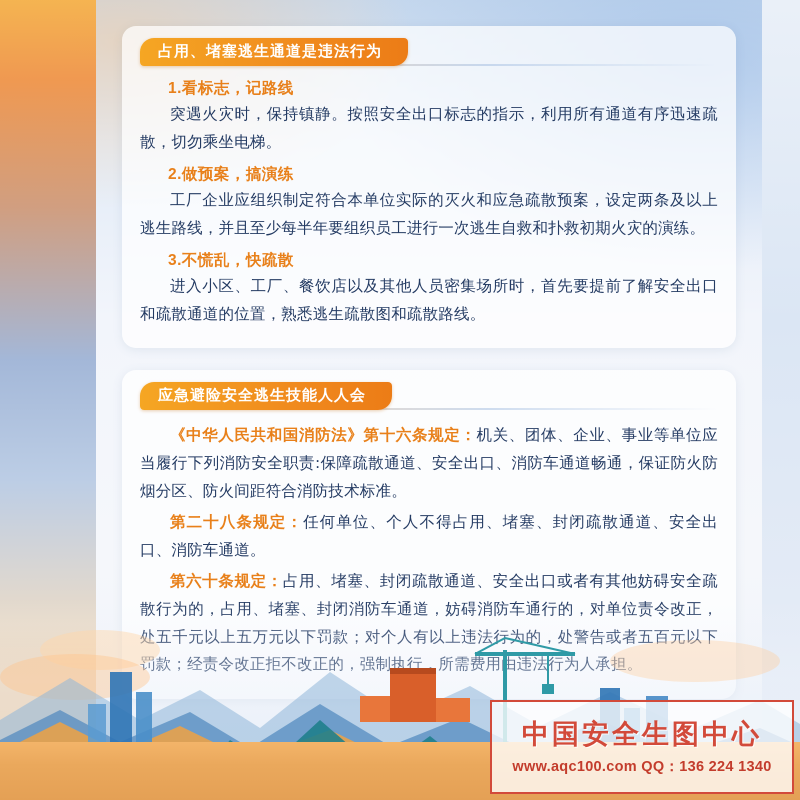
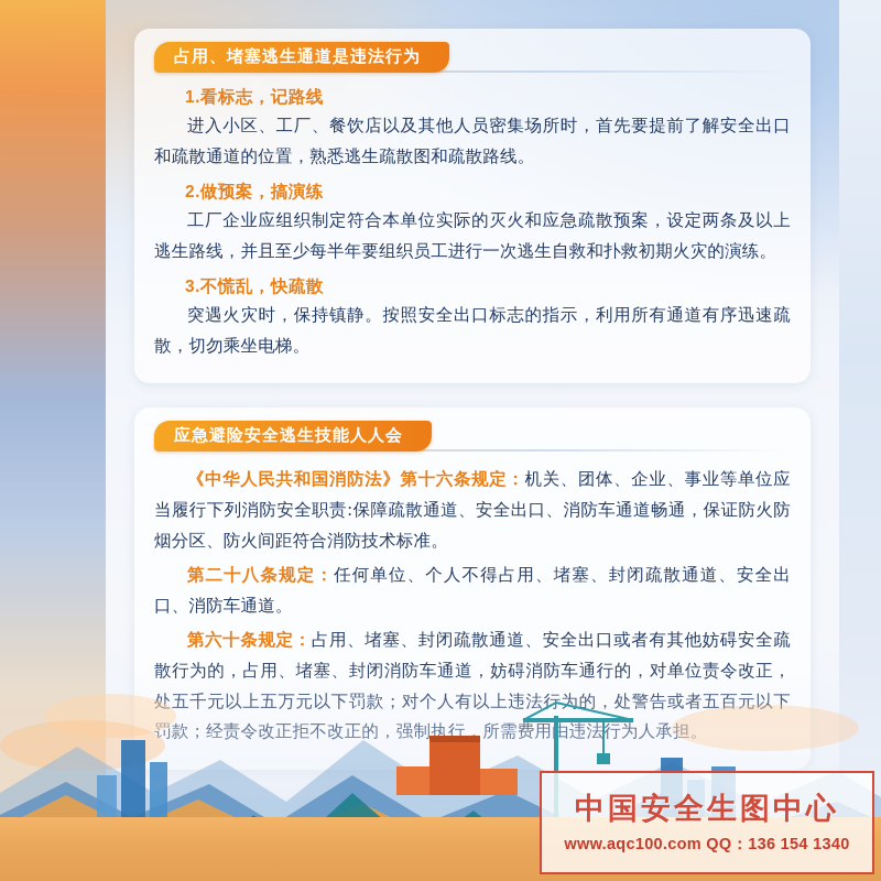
  占用、堵塞逃生通道是违法行为
  1.看标志，记路线
- 突遇火灾时，保持镇静。按照安全出口标志的指示，利用所有通道有序迅速疏散，切勿乘坐电梯。
+ 进入小区、工厂、餐饮店以及其他人员密集场所时，首先要提前了解安全出口和疏散通道的位置，熟悉逃生疏散图和疏散路线。
  2.做预案，搞演练
  工厂企业应组织制定符合本单位实际的灭火和应急疏散预案，设定两条及以上逃生路线，并且至少每半年要组织员工进行一次逃生自救和扑救初期火灾的演练。
  3.不慌乱，快疏散
- 进入小区、工厂、餐饮店以及其他人员密集场所时，首先要提前了解安全出口和疏散通道的位置，熟悉逃生疏散图和疏散路线。
+ 突遇火灾时，保持镇静。按照安全出口标志的指示，利用所有通道有序迅速疏散，切勿乘坐电梯。
  应急避险安全逃生技能人人会
  《中华人民共和国消防法》第十六条规定：机关、团体、企业、事业等单位应当履行下列消防安全职责:保障疏散通道、安全出口、消防车通道畅通，保证防火防烟分区、防火间距符合消防技术标准。
  第二十八条规定：任何单位、个人不得占用、堵塞、封闭疏散通道、安全出口、消防车通道。
  中国安全生图中心
- www.aqc100.com QQ：136 224 1340
+ www.aqc100.com QQ：136 154 1340
